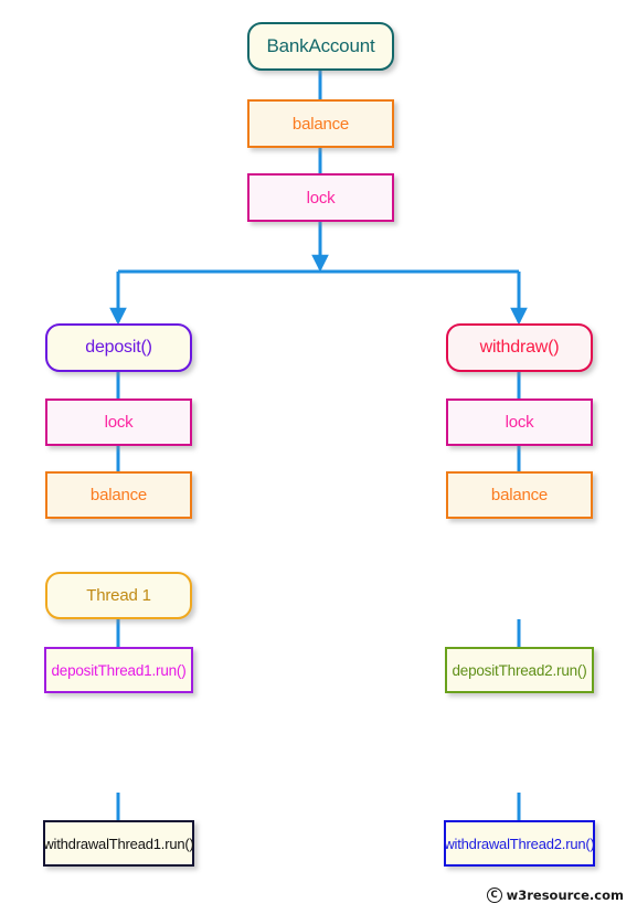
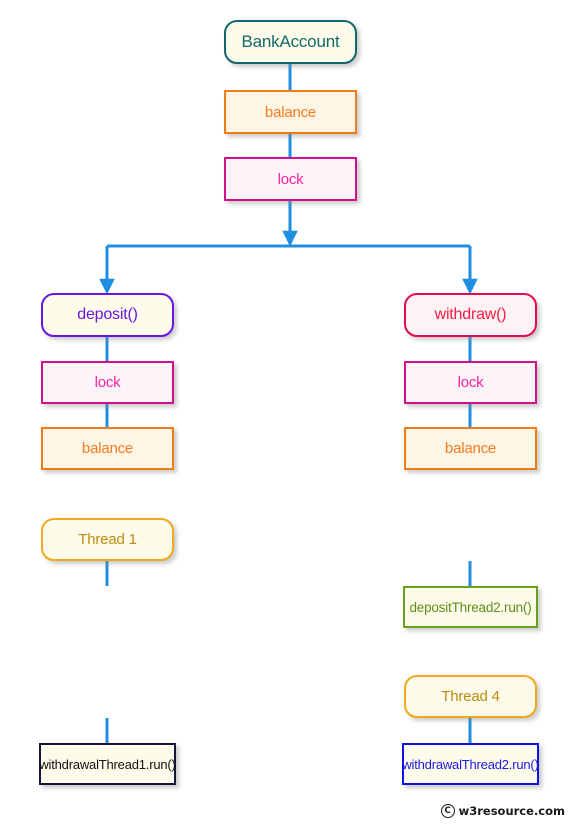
  BankAccount
  balance
  lock
  deposit()
  lock
  balance
  withdraw()
  lock
  balance
  Thread 1
- depositThread1.run()
  depositThread2.run()
  withdrawalThread1.run()
+ Thread 4
  withdrawalThread2.run()
  C
  w3resource.com
